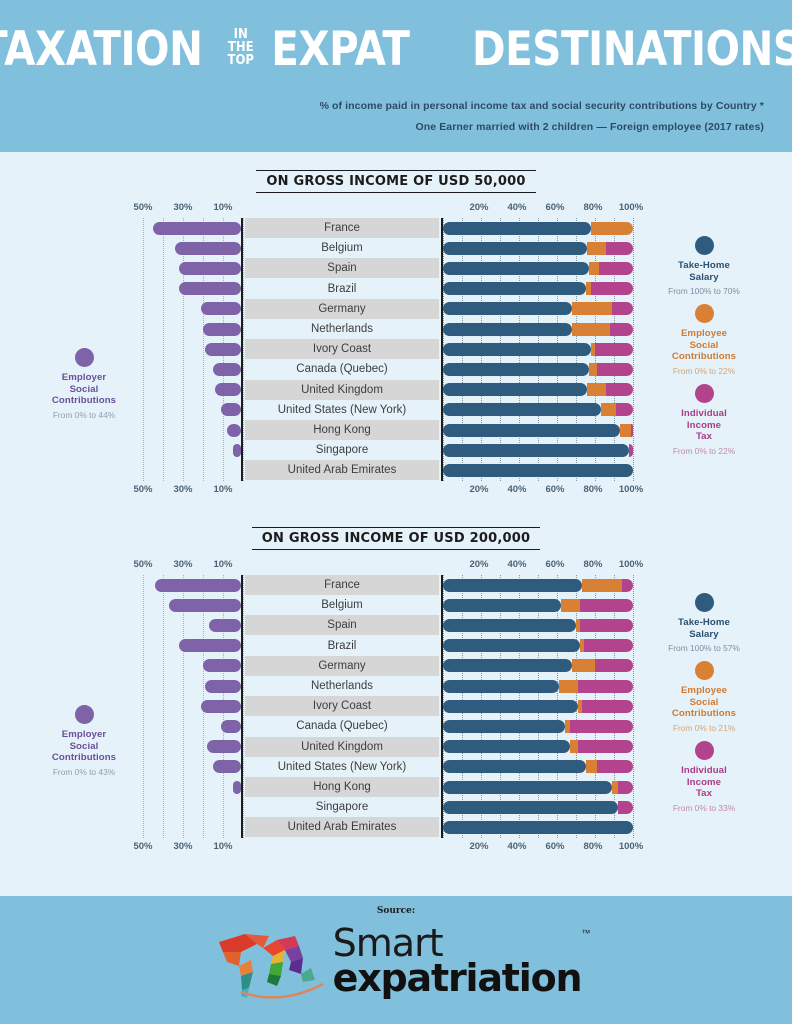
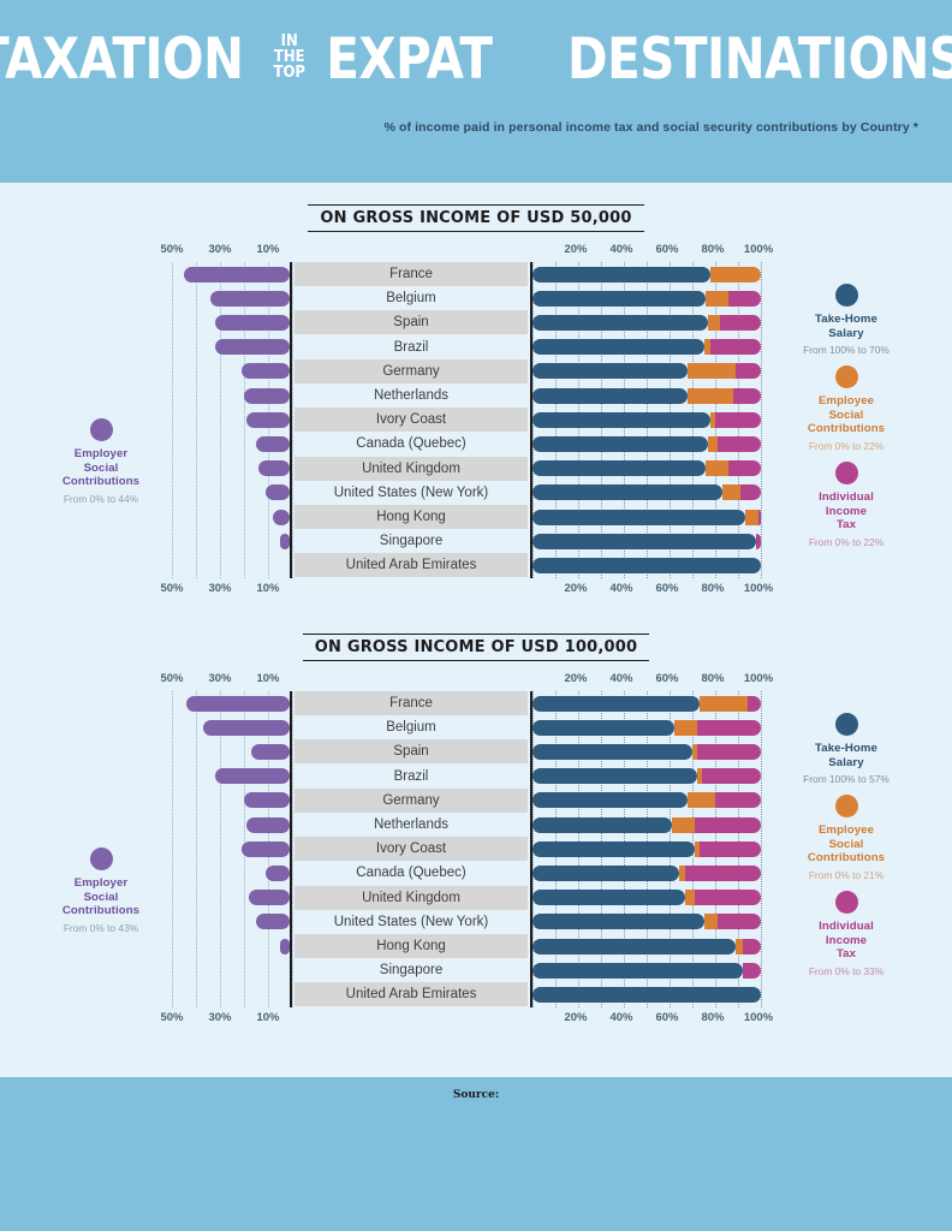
  AXATION
  IN
  THE
  TOP
  EXPAT
  DESTINATIONS
  % of income paid in personal income tax and social security contributions by Country *
- One Earner married with 2 children — Foreign employee (2017 rates)
  ON GROSS INCOME OF USD 50,000
  50%
  30%
  10%
  20%
  40%
  60%
  80%
  100%
  50%
  30%
  10%
  20%
  40%
  60%
  80%
  100%
  France
  Belgium
  Spain
  Brazil
  Germany
  Netherlands
  Ivory Coast
  Canada (Quebec)
  United Kingdom
  United States (New York)
  Hong Kong
  Singapore
  United Arab Emirates
  Employer
  Social
  Contributions
  From 0% to 44%
  Take-Home
  Salary
  From 100% to 70%
  Employee
  Social
  Contributions
  From 0% to 22%
  Individual
  Income
  Tax
  From 0% to 22%
- ON GROSS INCOME OF USD 200,000
+ ON GROSS INCOME OF USD 100,000
  50%
  30%
  10%
  20%
  40%
  60%
  80%
  100%
  50%
  30%
  10%
  20%
  40%
  60%
  80%
  100%
  France
  Belgium
  Spain
  Brazil
  Germany
  Netherlands
  Ivory Coast
  Canada (Quebec)
  United Kingdom
  United States (New York)
  Hong Kong
  Singapore
  United Arab Emirates
  Employer
  Social
  Contributions
  From 0% to 43%
  Take-Home
  Salary
  From 100% to 57%
  Employee
  Social
  Contributions
  From 0% to 21%
  Individual
  Income
  Tax
  From 0% to 33%
  Source:
- Smart
- expatriation
- ™
